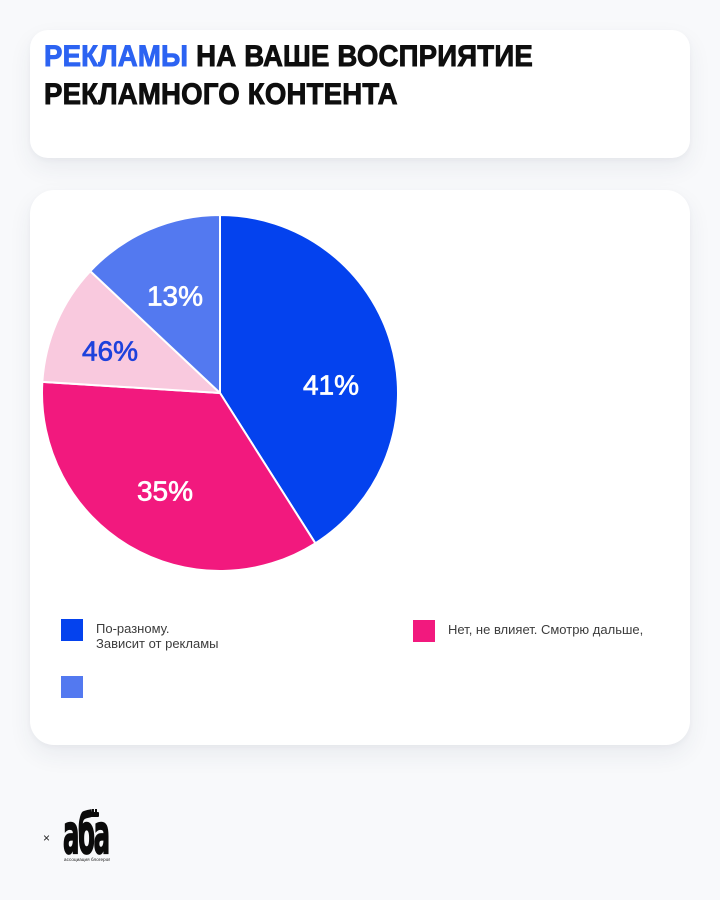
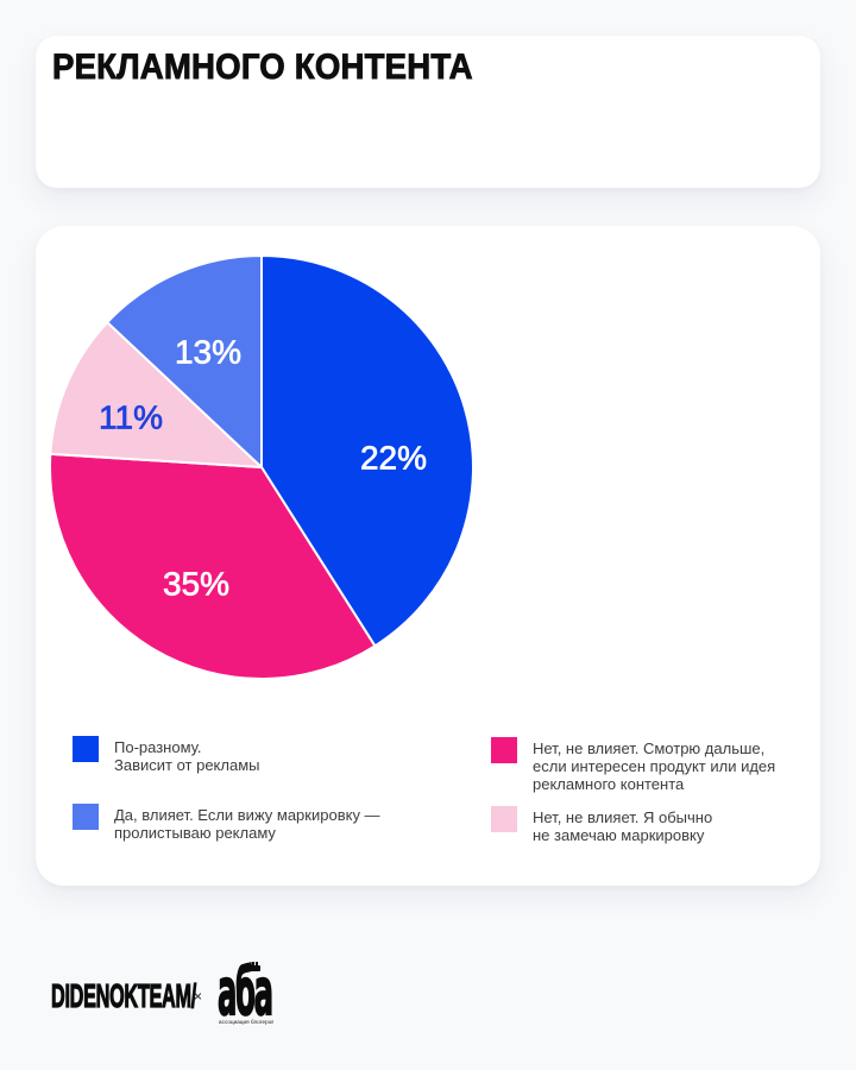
- РЕКЛАМЫ НА ВАШЕ ВОСПРИЯТИЕ
  РЕКЛАМНОГО КОНТЕНТА
- 41%
+ 22%
  35%
- 46%
+ 11%
  13%
  По-разному.
  Зависит от рекламы
+ Да, влияет. Если вижу маркировку —
+ пролистываю рекламу
  Нет, не влияет. Смотрю дальше,
+ если интересен продукт или идея
+ рекламного контента
+ Нет, не влияет. Я обычно
+ не замечаю маркировку
+ DIDENOKTEAM/
  ×
  аба
